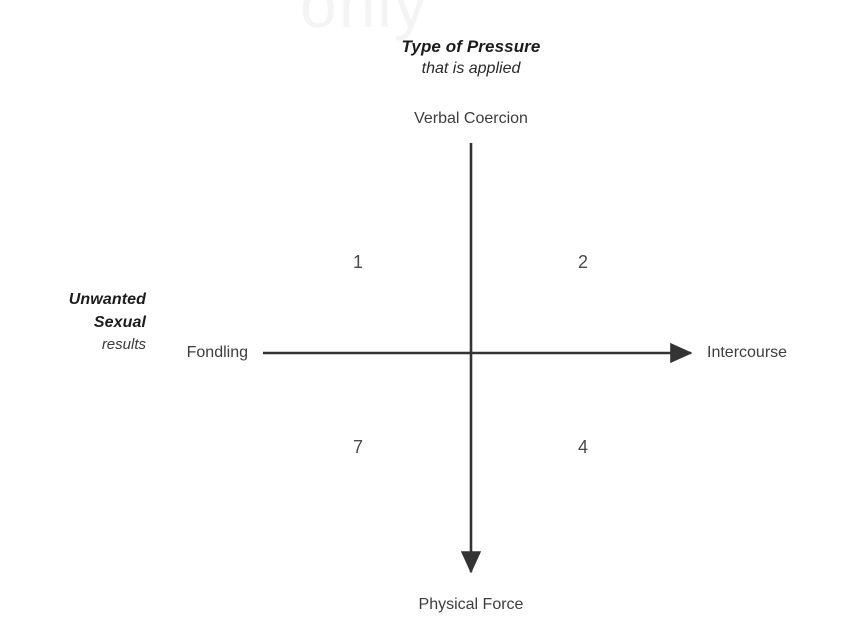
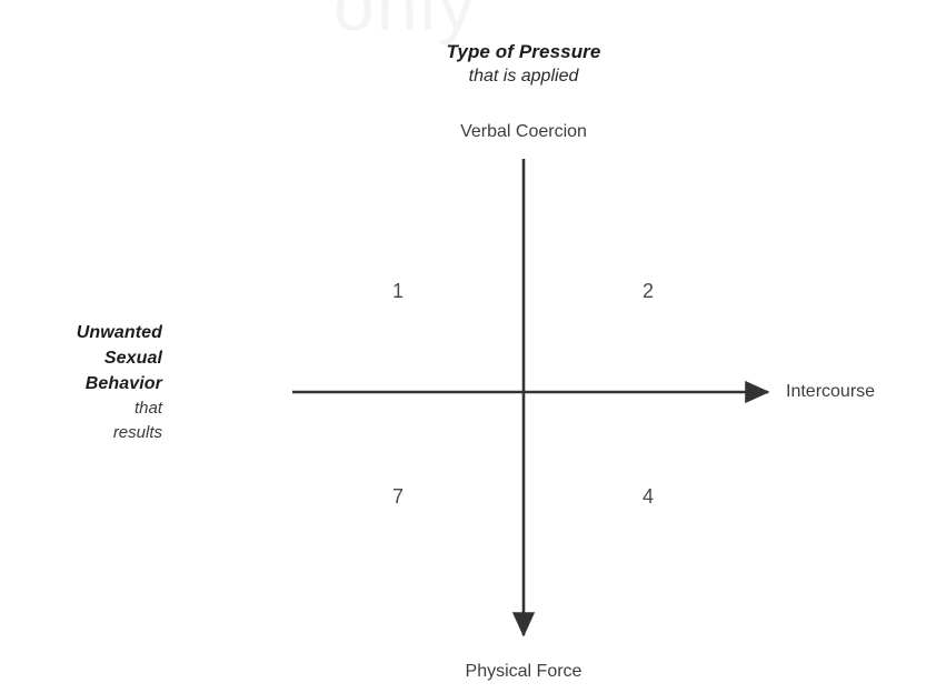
  only
  Type of Pressure
  that is applied
  Unwanted
  Sexual
+ Behavior
+ that
  results
  Verbal Coercion
  Physical Force
- Fondling
  Intercourse
  1
  2
  7
  4
